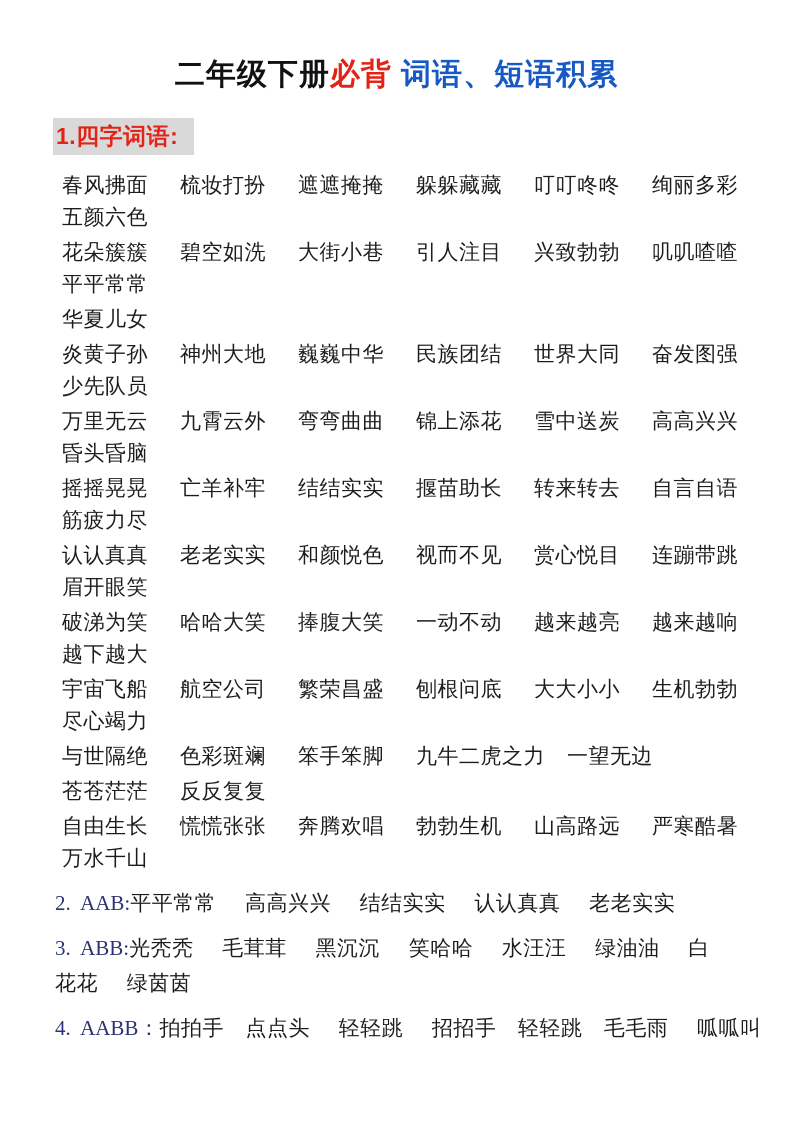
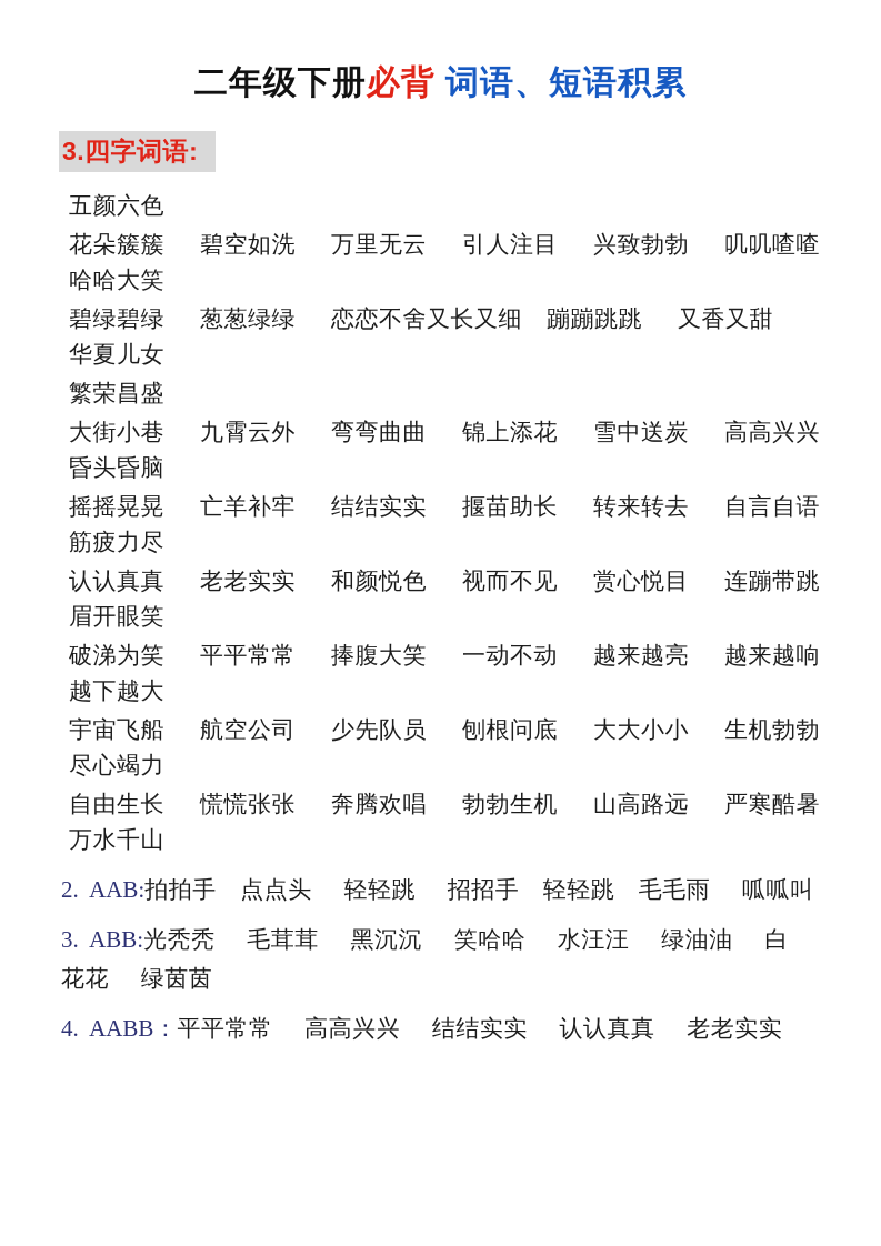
  二年级下册必背 词语、短语积累
- 1.四字词语:
+ 3.四字词语:
- 春风拂面 梳妆打扮 遮遮掩掩 躲躲藏藏 叮叮咚咚 绚丽多彩
  五颜六色
- 花朵簇簇 碧空如洗 大街小巷 引人注目 兴致勃勃 叽叽喳喳
+ 花朵簇簇 碧空如洗 万里无云 引人注目 兴致勃勃 叽叽喳喳
- 平平常常
+ 哈哈大笑
+ 碧绿碧绿 葱葱绿绿 恋恋不舍又长又细 蹦蹦跳跳 又香又甜
  华夏儿女
- 炎黄子孙 神州大地 巍巍中华 民族团结 世界大同 奋发图强
- 少先队员
+ 繁荣昌盛
- 万里无云 九霄云外 弯弯曲曲 锦上添花 雪中送炭 高高兴兴
+ 大街小巷 九霄云外 弯弯曲曲 锦上添花 雪中送炭 高高兴兴
  昏头昏脑
  摇摇晃晃 亡羊补牢 结结实实 揠苗助长 转来转去 自言自语
  筋疲力尽
  认认真真 老老实实 和颜悦色 视而不见 赏心悦目 连蹦带跳
  眉开眼笑
- 破涕为笑 哈哈大笑 捧腹大笑 一动不动 越来越亮 越来越响
+ 破涕为笑 平平常常 捧腹大笑 一动不动 越来越亮 越来越响
  越下越大
- 宇宙飞船 航空公司 繁荣昌盛 刨根问底 大大小小 生机勃勃
+ 宇宙飞船 航空公司 少先队员 刨根问底 大大小小 生机勃勃
  尽心竭力
- 与世隔绝 色彩斑斓 笨手笨脚 九牛二虎之力 一望无边
- 苍苍茫茫 反反复复
  自由生长 慌慌张张 奔腾欢唱 勃勃生机 山高路远 严寒酷暑
  万水千山
- 2. AAB:平平常常 高高兴兴 结结实实 认认真真 老老实实
+ 2. AAB:拍拍手 点点头 轻轻跳 招招手 轻轻跳 毛毛雨 呱呱叫
  3. ABB:光秃秃 毛茸茸 黑沉沉 笑哈哈 水汪汪 绿油油 白
  花花 绿茵茵
- 4. AABB：拍拍手 点点头 轻轻跳 招招手 轻轻跳 毛毛雨 呱呱叫
+ 4. AABB：平平常常 高高兴兴 结结实实 认认真真 老老实实
